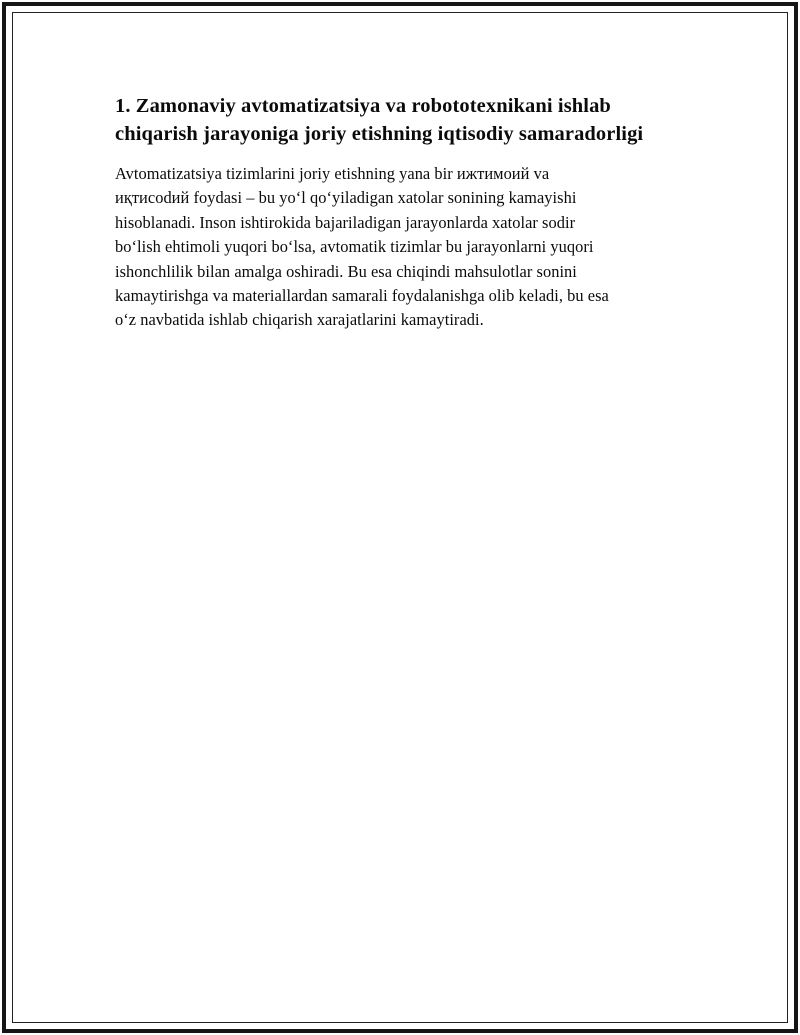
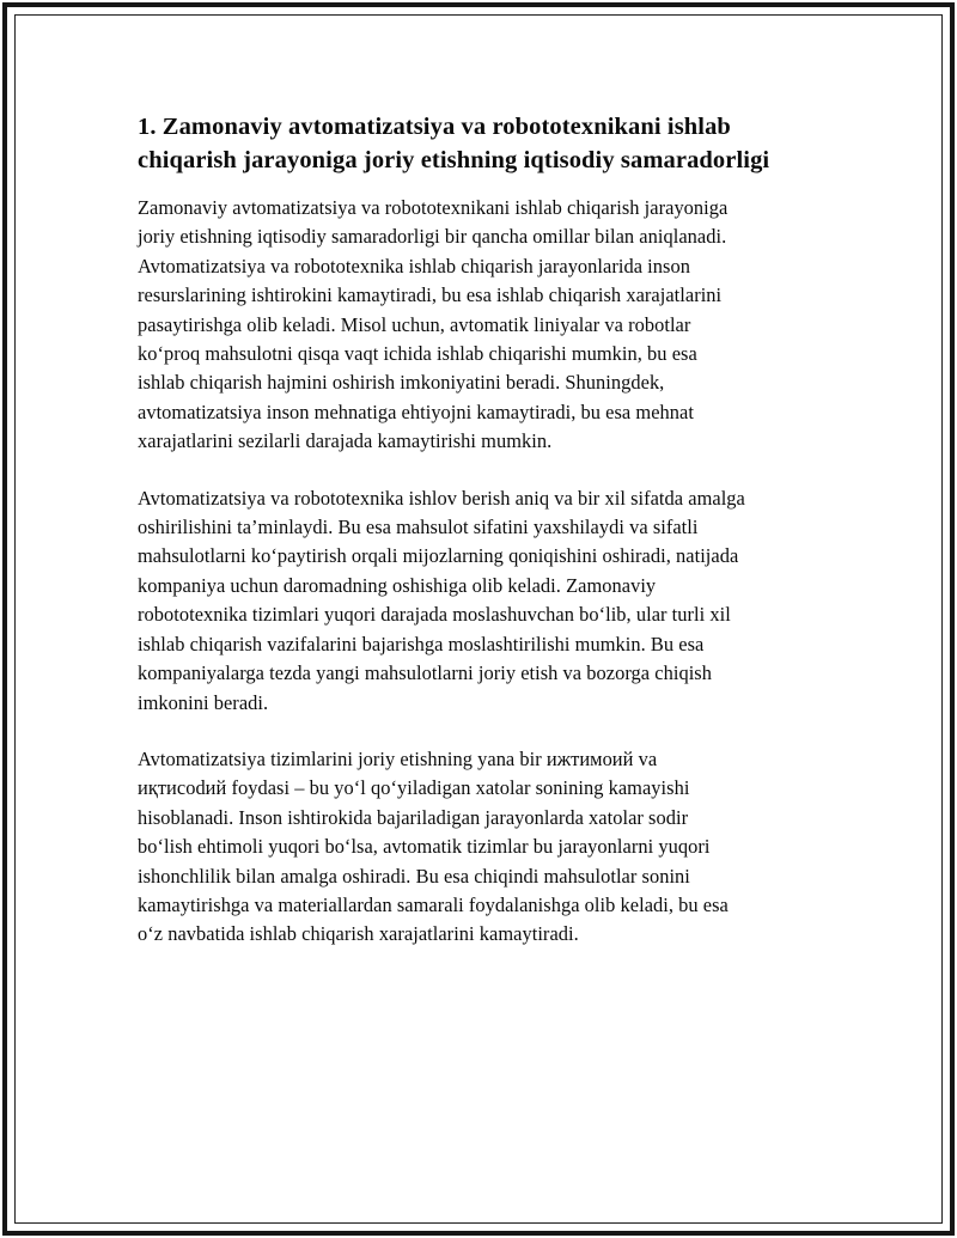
  1. Zamonaviy avtomatizatsiya va robototexnikani ishlab
  chiqarish jarayoniga joriy etishning iqtisodiy samaradorligi
+ Zamonaviy avtomatizatsiya va robototexnikani ishlab chiqarish jarayoniga
+ joriy etishning iqtisodiy samaradorligi bir qancha omillar bilan aniqlanadi.
+ Avtomatizatsiya va robototexnika ishlab chiqarish jarayonlarida inson
+ resurslarining ishtirokini kamaytiradi, bu esa ishlab chiqarish xarajatlarini
+ pasaytirishga olib keladi. Misol uchun, avtomatik liniyalar va robotlar
+ ko‘proq mahsulotni qisqa vaqt ichida ishlab chiqarishi mumkin, bu esa
+ ishlab chiqarish hajmini oshirish imkoniyatini beradi. Shuningdek,
+ avtomatizatsiya inson mehnatiga ehtiyojni kamaytiradi, bu esa mehnat
+ xarajatlarini sezilarli darajada kamaytirishi mumkin.
+ Avtomatizatsiya va robototexnika ishlov berish aniq va bir xil sifatda amalga
+ oshirilishini ta’minlaydi. Bu esa mahsulot sifatini yaxshilaydi va sifatli
+ mahsulotlarni ko‘paytirish orqali mijozlarning qoniqishini oshiradi, natijada
+ kompaniya uchun daromadning oshishiga olib keladi. Zamonaviy
+ robototexnika tizimlari yuqori darajada moslashuvchan bo‘lib, ular turli xil
+ ishlab chiqarish vazifalarini bajarishga moslashtirilishi mumkin. Bu esa
+ kompaniyalarga tezda yangi mahsulotlarni joriy etish va bozorga chiqish
+ imkonini beradi.
  Avtomatizatsiya tizimlarini joriy etishning yana bir ижтимоий va
  иқтисоdий foydasi – bu yo‘l qo‘yiladigan xatolar sonining kamayishi
  hisoblanadi. Inson ishtirokida bajariladigan jarayonlarda xatolar sodir
  bo‘lish ehtimoli yuqori bo‘lsa, avtomatik tizimlar bu jarayonlarni yuqori
  ishonchlilik bilan amalga oshiradi. Bu esa chiqindi mahsulotlar sonini
  kamaytirishga va materiallardan samarali foydalanishga olib keladi, bu esa
  o‘z navbatida ishlab chiqarish xarajatlarini kamaytiradi.
